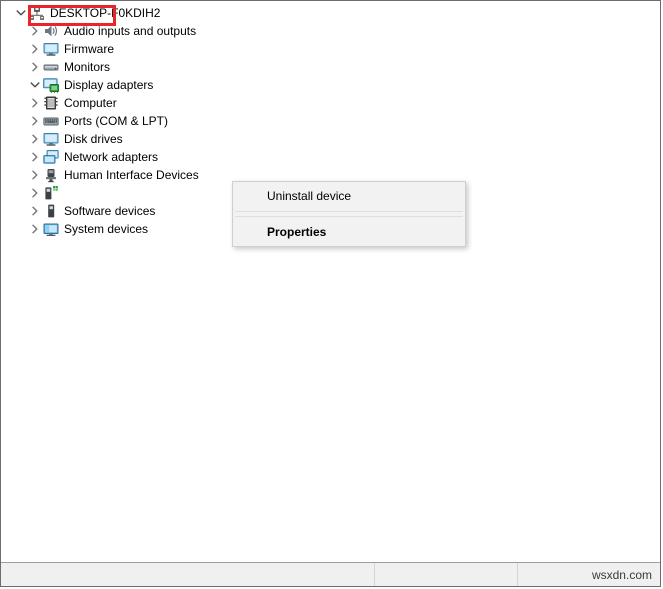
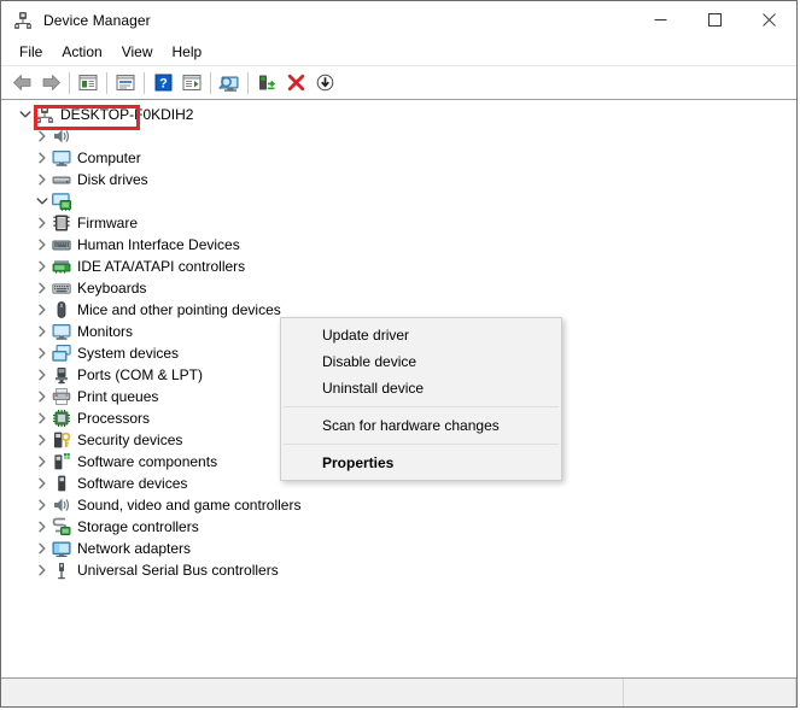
+ Device Manager
+ File
+ Action
+ View
+ Help
+ ?
  DESKTOP-F0KDIH2
- Audio inputs and outputs
- Firmware
+ Computer
- Monitors
+ Disk drives
- Display adapters
- Computer
+ Firmware
- Ports (COM & LPT)
+ Human Interface Devices
+ IDE ATA/ATAPI controllers
+ Keyboards
+ Mice and other pointing devices
- Disk drives
+ Monitors
- Network adapters
+ System devices
- Human Interface Devices
+ Ports (COM & LPT)
+ Print queues
+ Processors
+ Security devices
+ Software components
  Software devices
+ Sound, video and game controllers
+ Storage controllers
- System devices
+ Network adapters
+ Universal Serial Bus controllers
+ Update driver
+ Disable device
  Uninstall device
+ Scan for hardware changes
  Properties
- wsxdn.com
